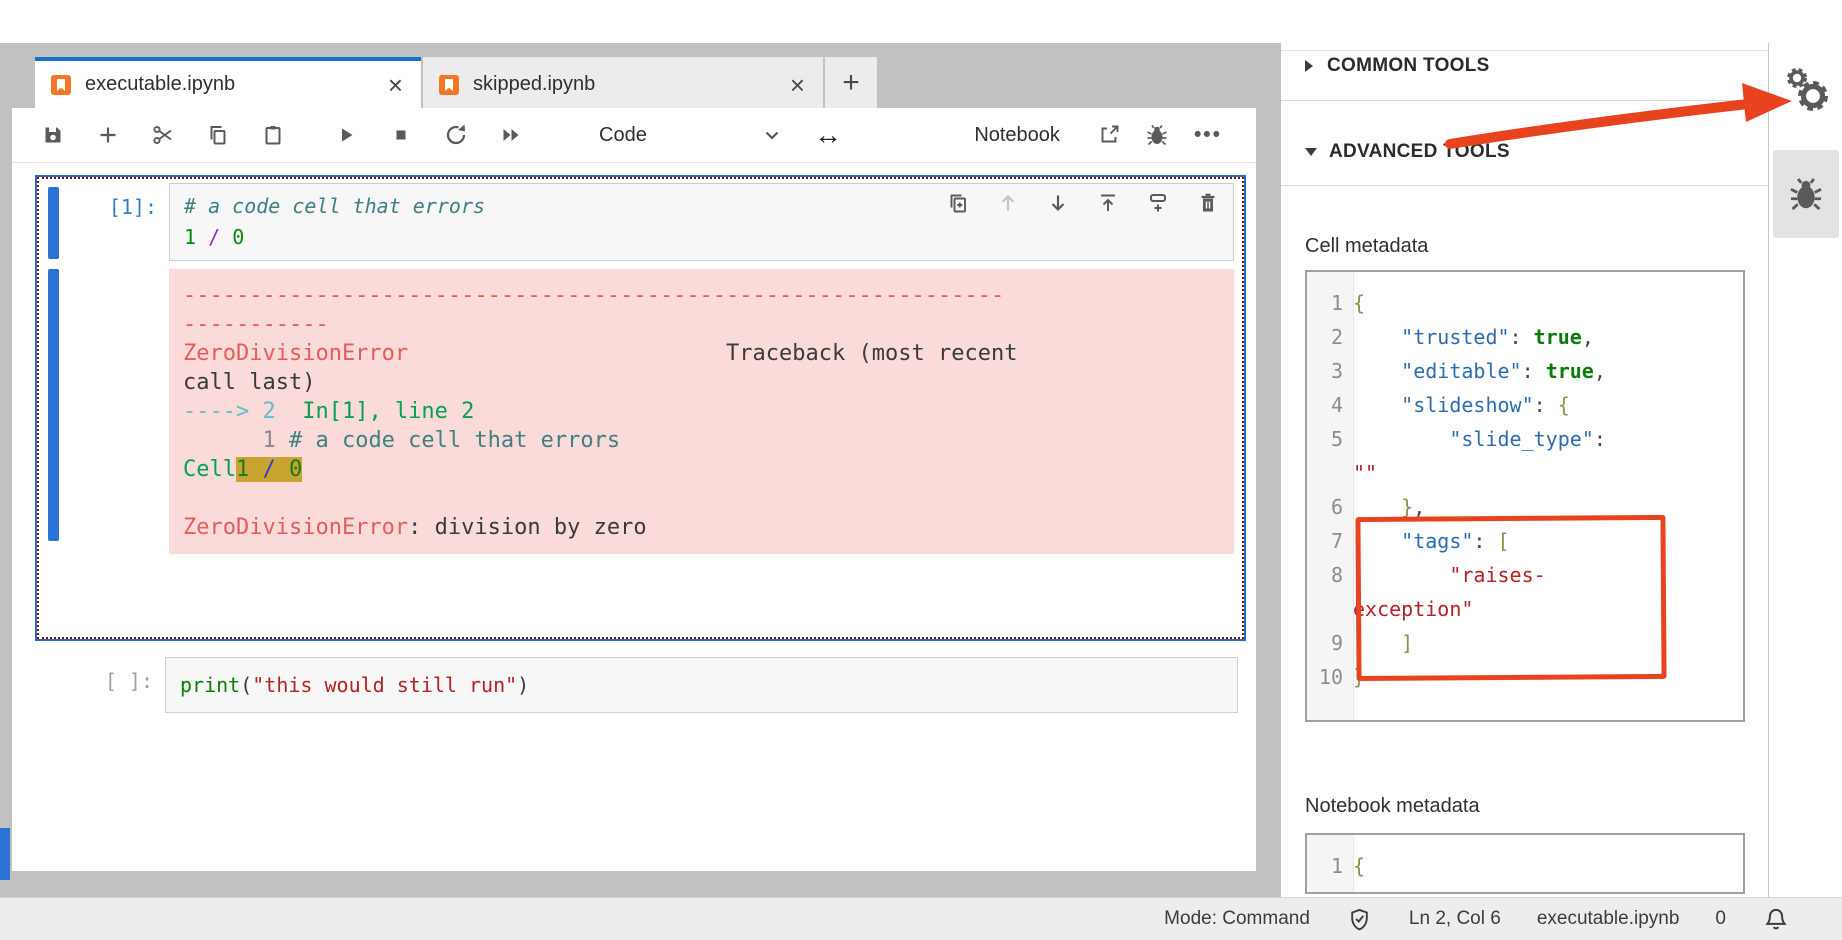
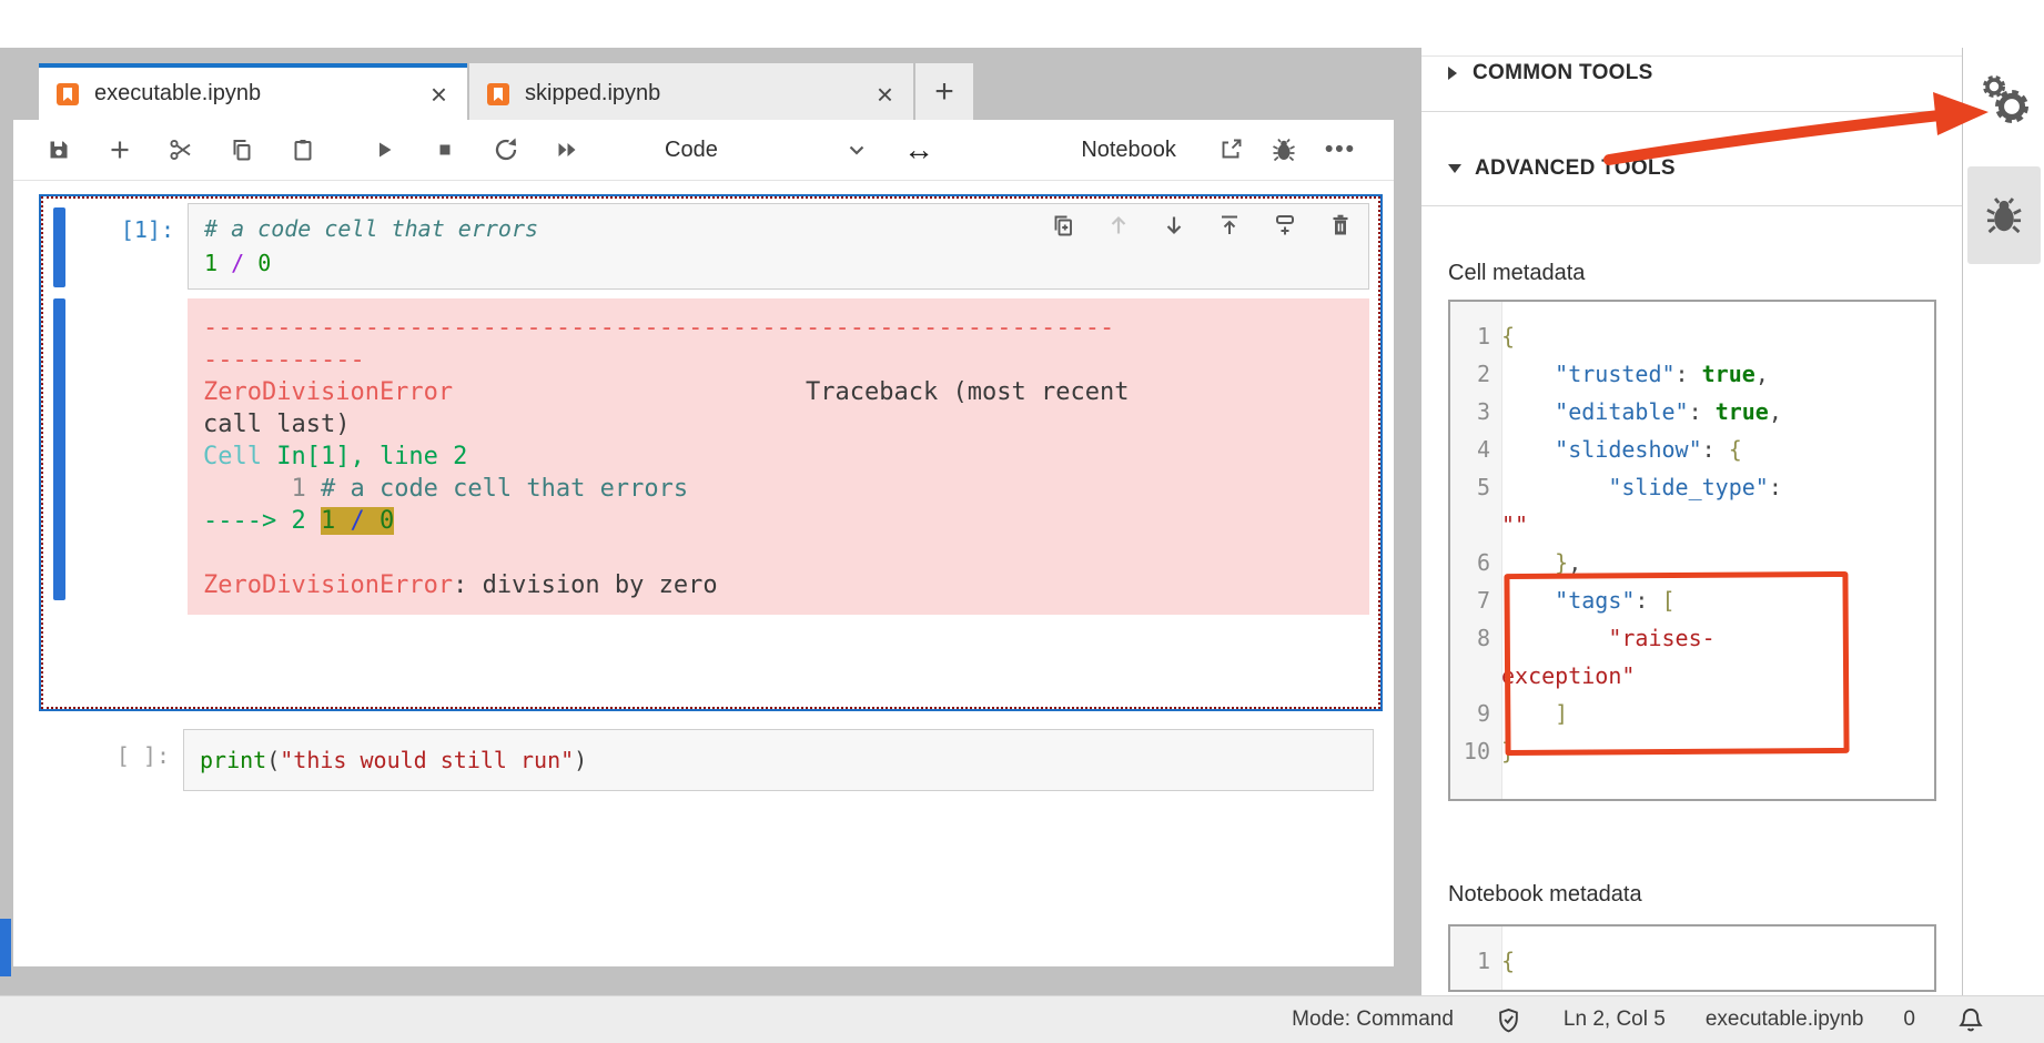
  executable.ipynb
  ×
  skipped.ipynb
  ×
  +
  Code
  ↔
  Notebook
  •••
  [1]:
  # a code cell that errors
  1 / 0
  --------------------------------------------------------------
  -----------
  ZeroDivisionError Traceback (most recent
  call last)
- ----> 2 In[1], line 2
+ Cell In[1], line 2
  1 # a code cell that errors
- Cell1 / 0
+ ----> 2 1 / 0
  ZeroDivisionError: division by zero
  [ ]:
  print("this would still run")
  COMMON TOOLS
  ADVANCED TOOLS
  Cell metadata
  1
  {
  2
  "trusted"
  :
  true
  ,
  3
  "editable"
  :
  true
  ,
  4
  "slideshow"
  :
  {
  5
  "slide_type"
  :
  ""
  6
  }
  ,
  7
  "tags"
  :
  [
  8
  "raises-
  exception"
  9
  ]
  10
  }
  Notebook metadata
  1
  {
  Mode: Command
- Ln 2, Col 6
+ Ln 2, Col 5
  executable.ipynb
  0
